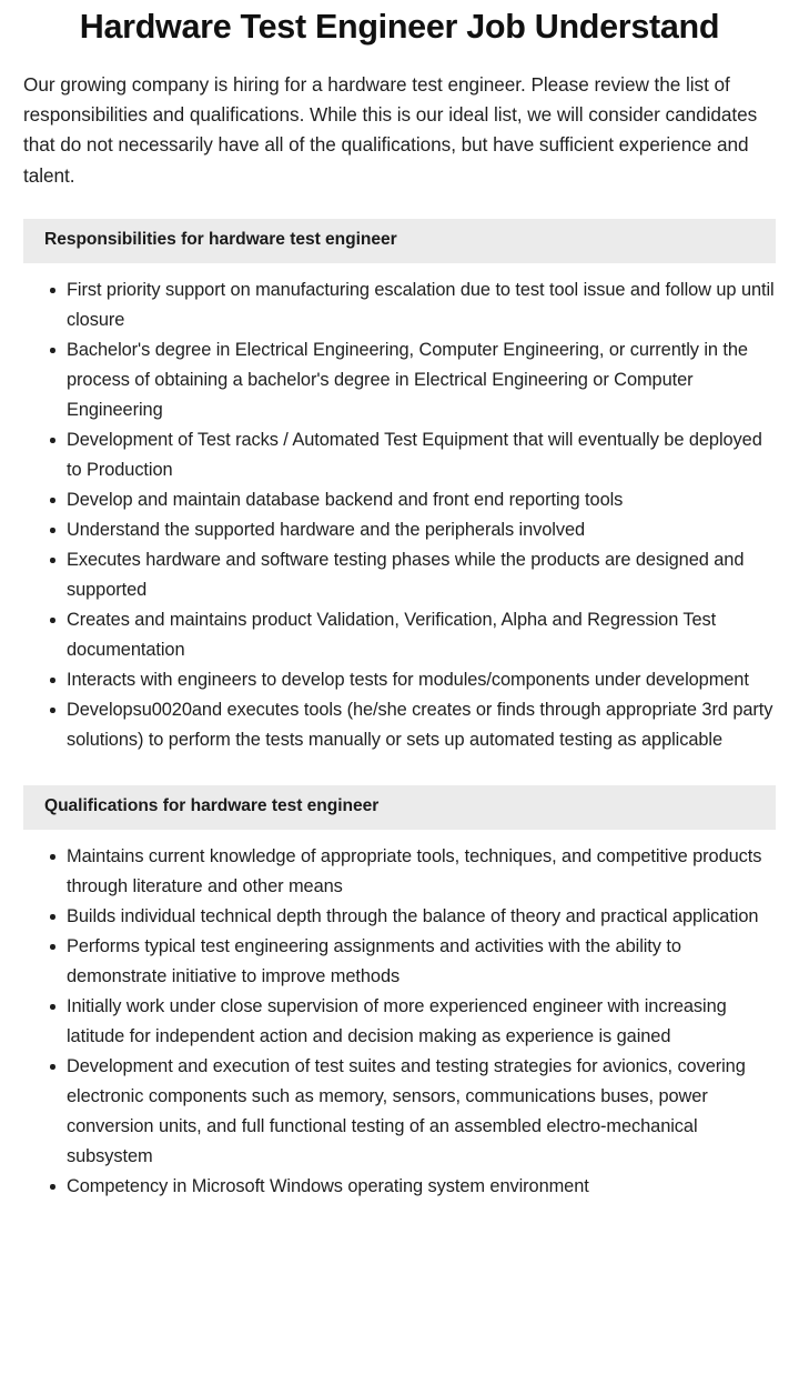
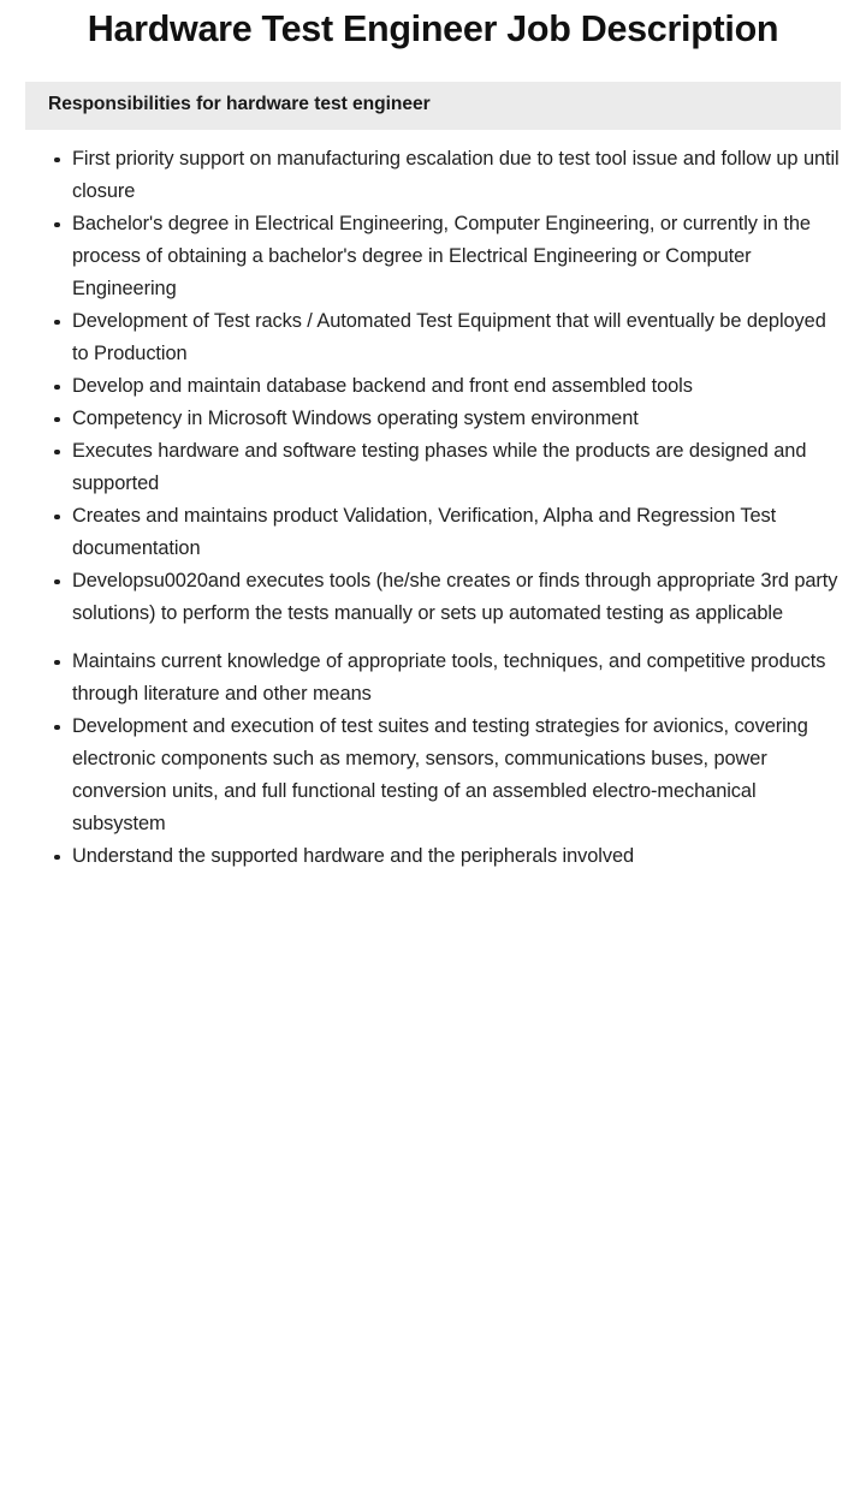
- Hardware Test Engineer Job Understand
+ Hardware Test Engineer Job Description
- Our growing company is hiring for a hardware test engineer. Please review the list of responsibilities and qualifications. While this is our ideal list, we will consider candidates that do not necessarily have all of the qualifications, but have sufficient experience and talent.
  Responsibilities for hardware test engineer
  First priority support on manufacturing escalation due to test tool issue and follow up until closure
  Bachelor's degree in Electrical Engineering, Computer Engineering, or currently in the process of obtaining a bachelor's degree in Electrical Engineering or Computer Engineering
  Development of Test racks / Automated Test Equipment that will eventually be deployed to Production
- Develop and maintain database backend and front end reporting tools
+ Develop and maintain database backend and front end assembled tools
- Understand the supported hardware and the peripherals involved
+ Competency in Microsoft Windows operating system environment
  Executes hardware and software testing phases while the products are designed and supported
  Creates and maintains product Validation, Verification, Alpha and Regression Test documentation
- Interacts with engineers to develop tests for modules/components under development
  Developsu0020and executes tools (he/she creates or finds through appropriate 3rd party solutions) to perform the tests manually or sets up automated testing as applicable
- Qualifications for hardware test engineer
  Maintains current knowledge of appropriate tools, techniques, and competitive products through literature and other means
- Builds individual technical depth through the balance of theory and practical application
- Performs typical test engineering assignments and activities with the ability to demonstrate initiative to improve methods
- Initially work under close supervision of more experienced engineer with increasing latitude for independent action and decision making as experience is gained
  Development and execution of test suites and testing strategies for avionics, covering electronic components such as memory, sensors, communications buses, power conversion units, and full functional testing of an assembled electro-mechanical subsystem
- Competency in Microsoft Windows operating system environment
+ Understand the supported hardware and the peripherals involved
